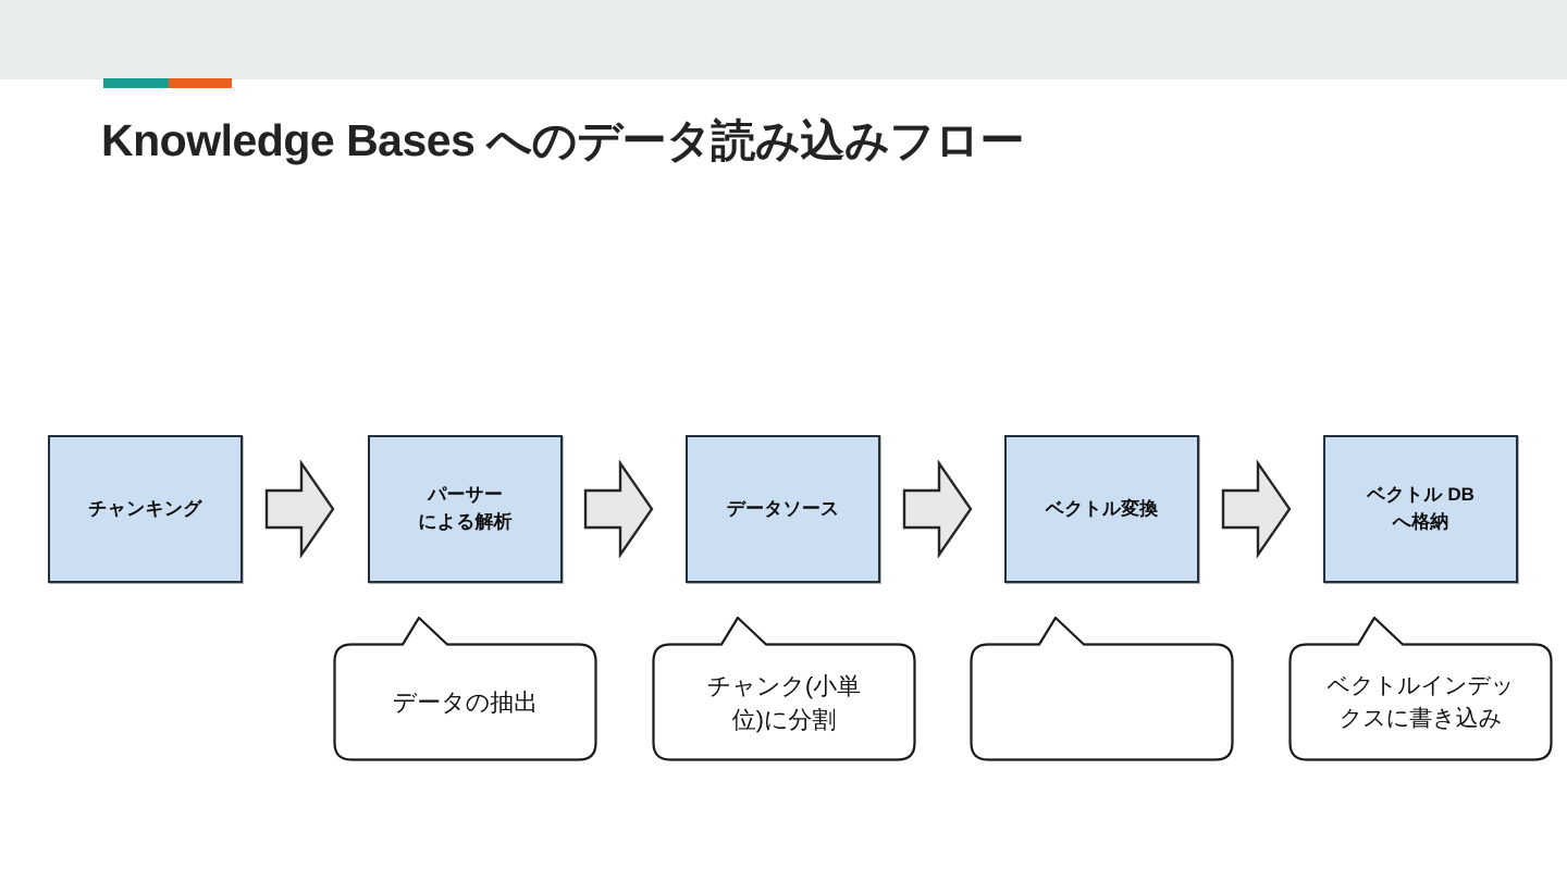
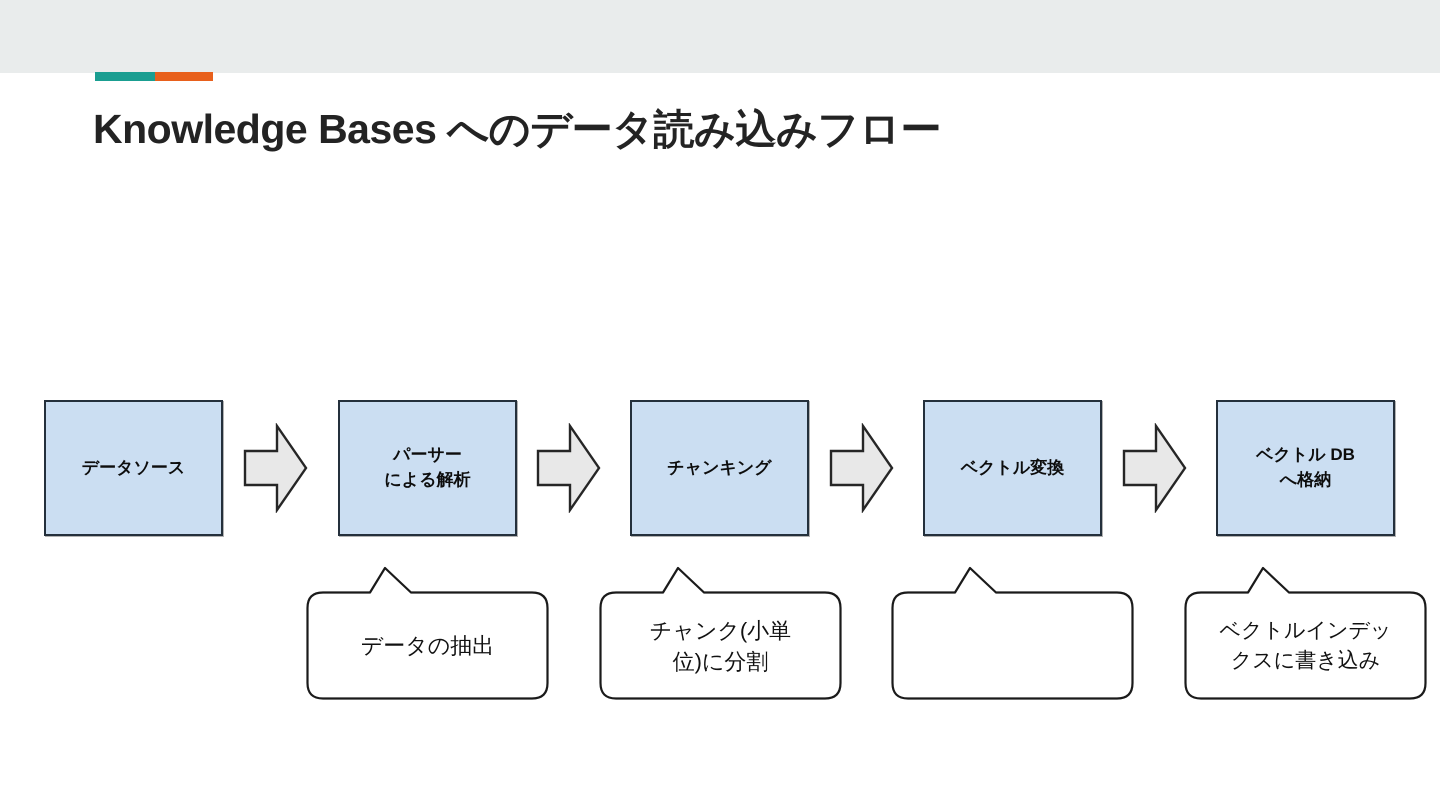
  Knowledge Bases へのデータ読み込みフロー
- チャンキング
+ データソース
  パーサー
  による解析
- データソース
+ チャンキング
  ベクトル変換
  ベクトル DB
  へ格納
  データの抽出
  チャンク(小単
  位)に分割
  ベクトルインデッ
  クスに書き込み
